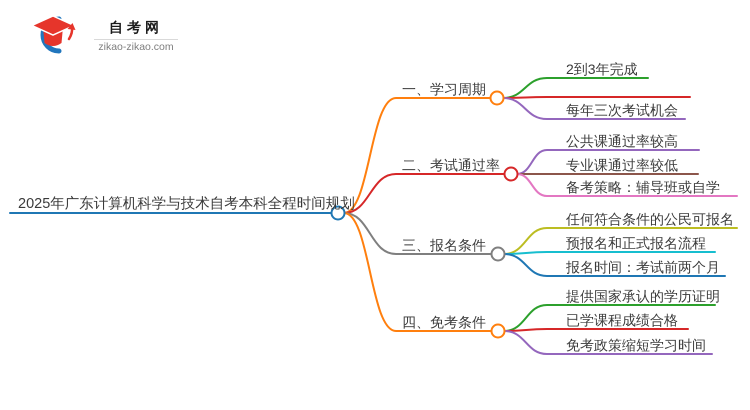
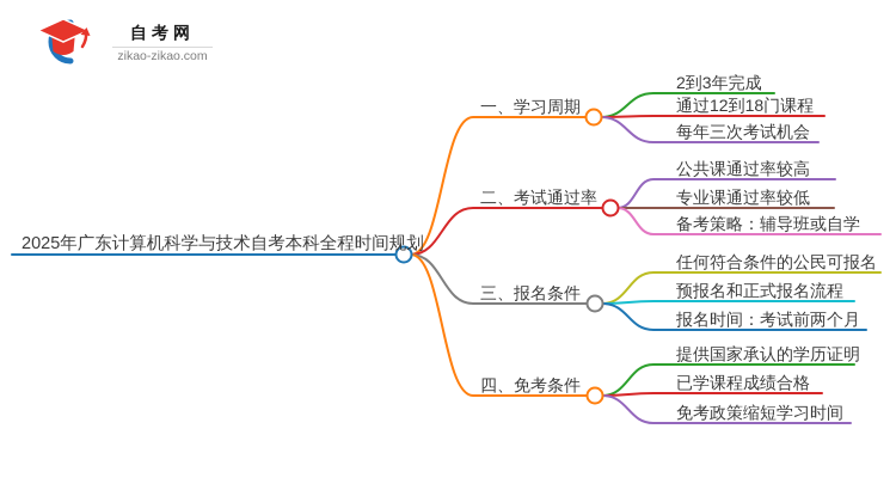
  自考网
  zikao-zikao.com
  2025年广东计算机科学与技术自考本科全程时间规划
  一、学习周期
  2到3年完成
+ 通过12到18门课程
  每年三次考试机会
  二、考试通过率
  公共课通过率较高
  专业课通过率较低
  备考策略：辅导班或自学
  三、报名条件
  任何符合条件的公民可报名
  预报名和正式报名流程
  报名时间：考试前两个月
  四、免考条件
  提供国家承认的学历证明
  已学课程成绩合格
  免考政策缩短学习时间
